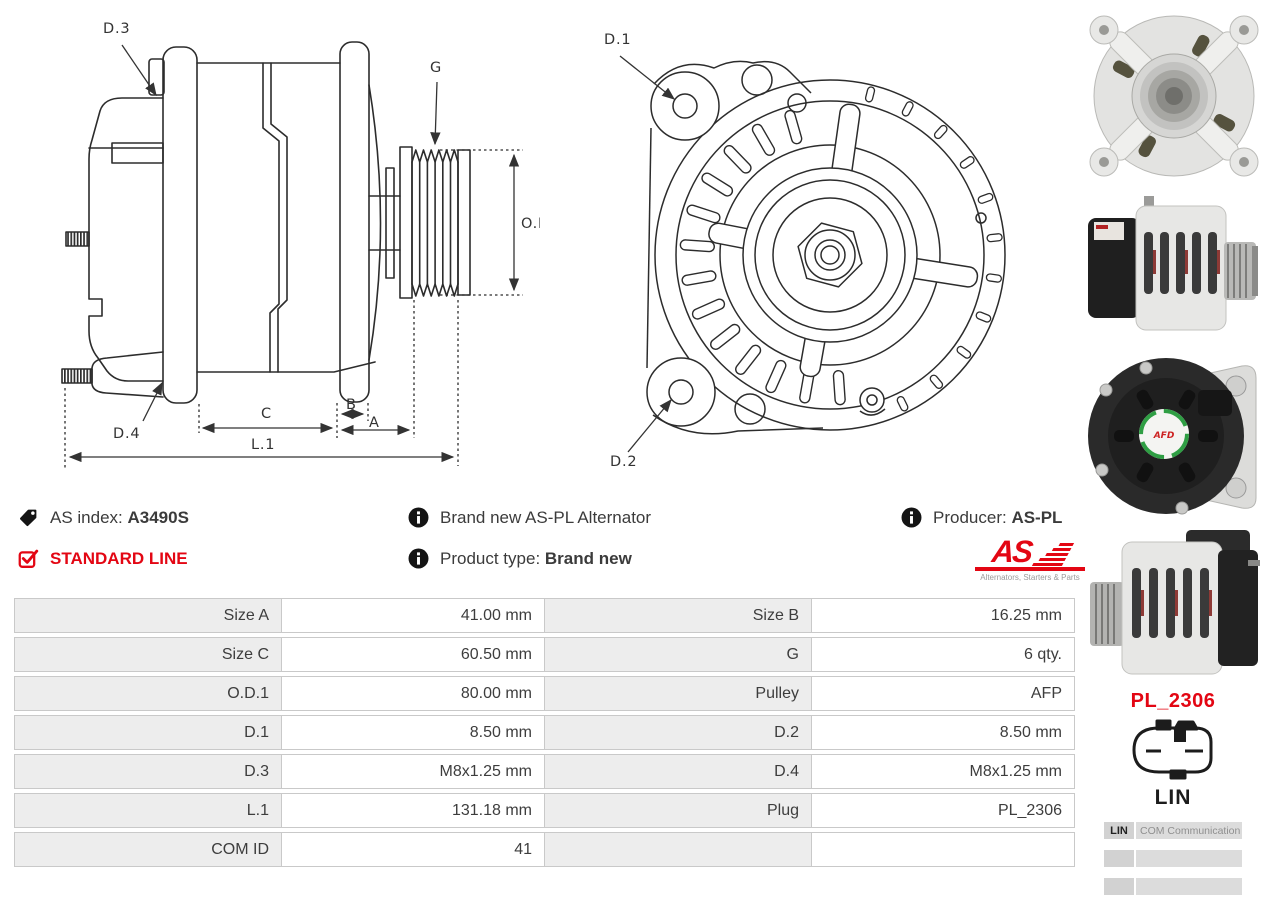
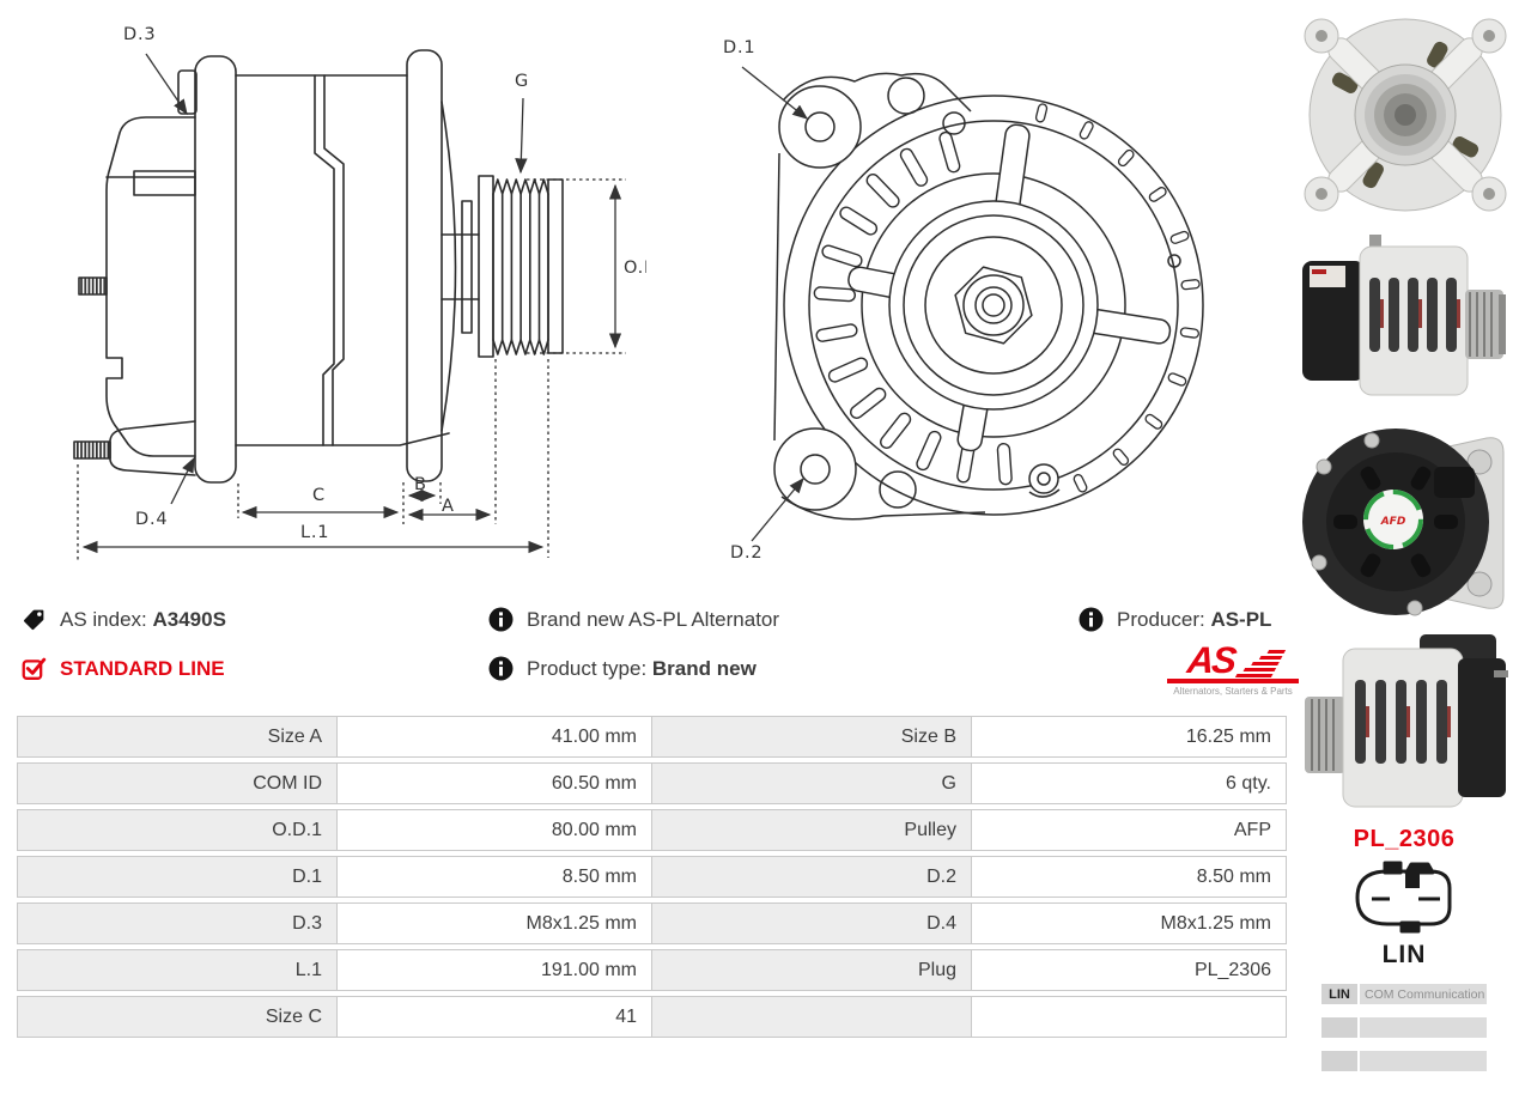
  D.3
  G
  D.4
  C
  B
  A
  L.1
  D.1
  D.2
  AFD
  AS index: A3490S
  STANDARD LINE
  Brand new AS-PL Alternator
  Product type: Brand new
  Producer: AS-PL
  Alternators, Starters & Parts
  Size A	41.00 mm	Size B	16.25 mm
- Size C	60.50 mm	G	6 qty.
+ COM ID	60.50 mm	G	6 qty.
  O.D.1	80.00 mm	Pulley	AFP
  D.1	8.50 mm	D.2	8.50 mm
  D.3	M8x1.25 mm	D.4	M8x1.25 mm
- L.1	131.18 mm	Plug	PL_2306
+ L.1	191.00 mm	Plug	PL_2306
- COM ID	41
+ Size C	41
  PL_2306
  LIN
  LIN
  COM Communication
